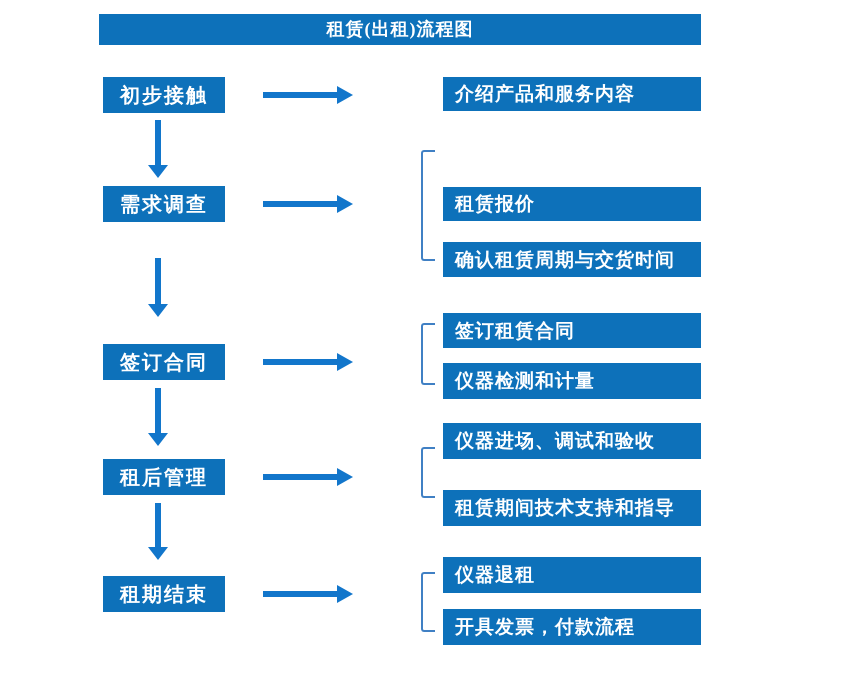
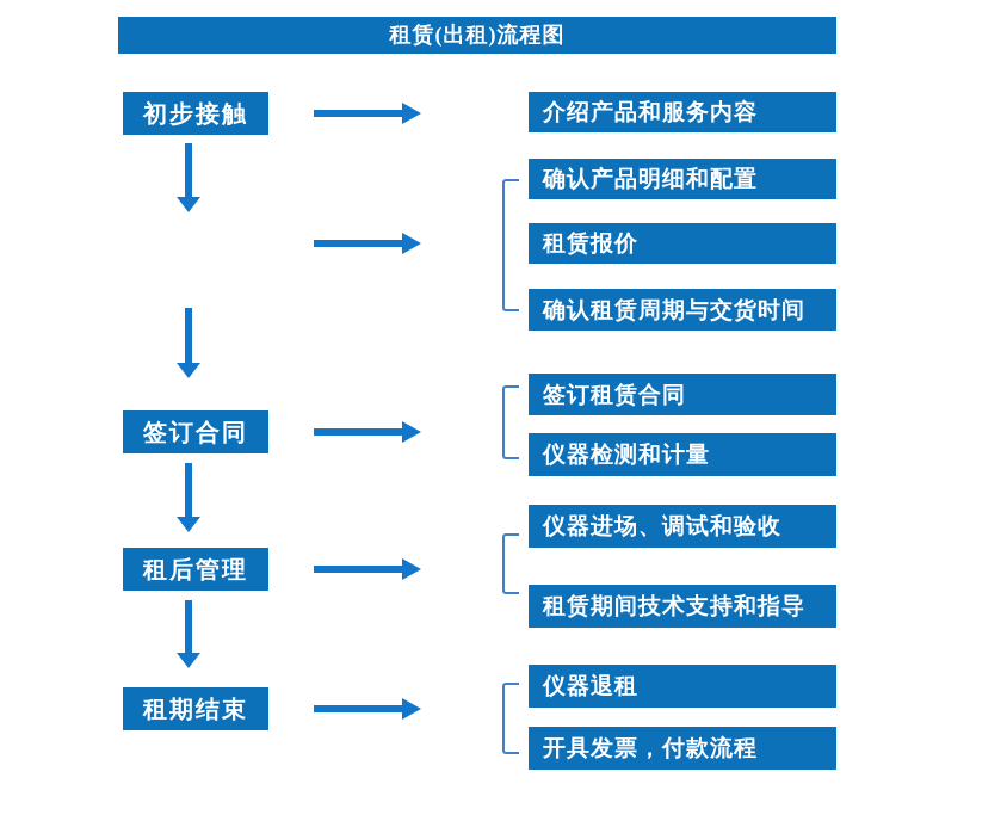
  租赁(出租)流程图
  初步接触
- 需求调查
  签订合同
  租后管理
  租期结束
  介绍产品和服务内容
+ 确认产品明细和配置
  租赁报价
  确认租赁周期与交货时间
  签订租赁合同
  仪器检测和计量
  仪器进场、调试和验收
  租赁期间技术支持和指导
  仪器退租
  开具发票，付款流程
